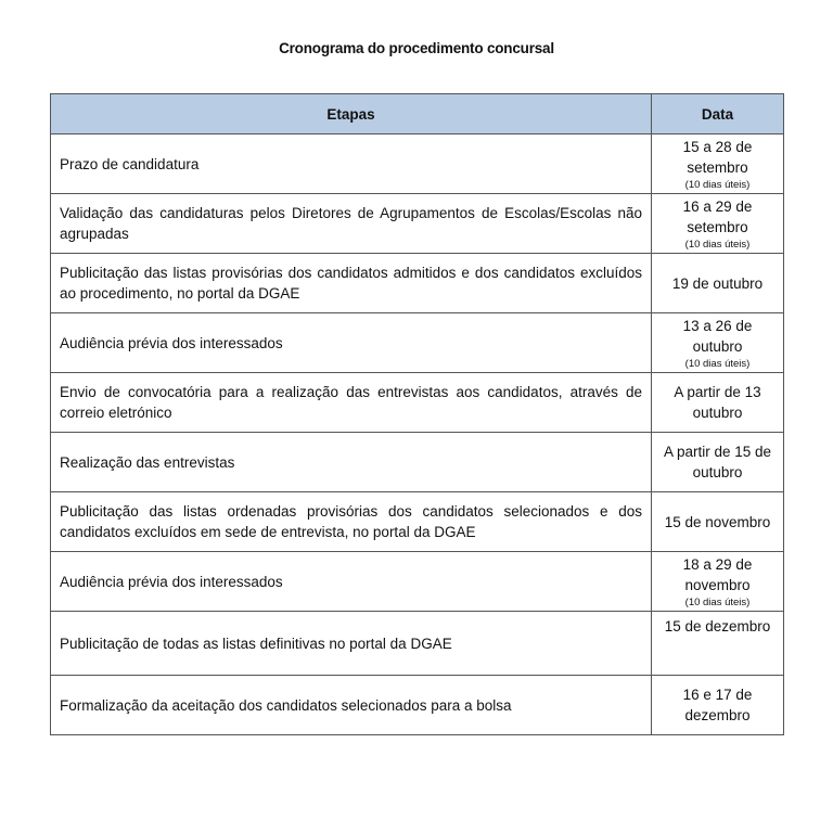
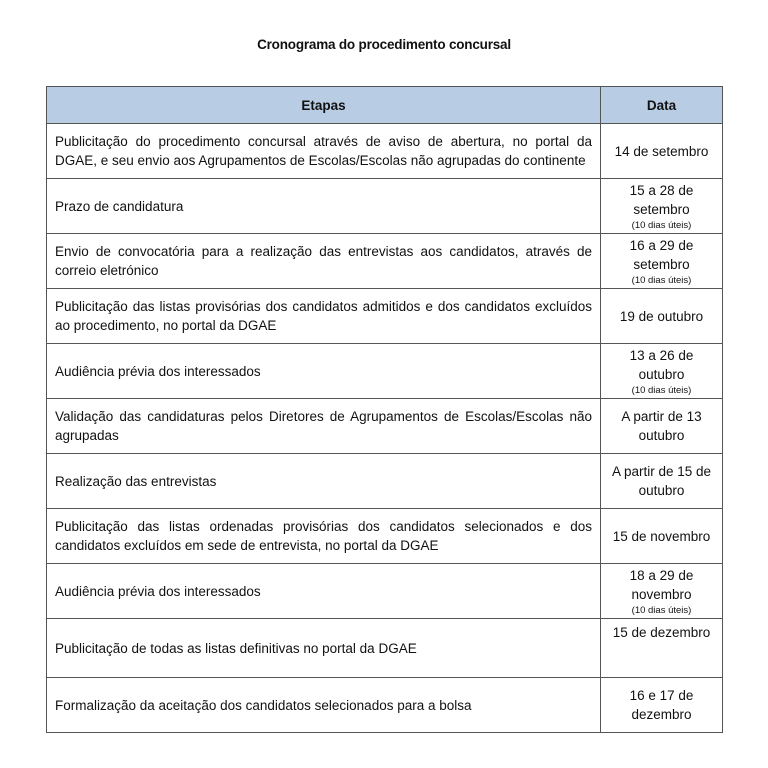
  Cronograma do procedimento concursal
  Etapas	Data
+ Publicitação do procedimento concursal através de aviso de abertura, no portal da DGAE, e seu envio aos Agrupamentos de Escolas/Escolas não agrupadas do continente	14 de setembro
  Prazo de candidatura	15 a 28 de setembro(10 dias úteis)
- Validação das candidaturas pelos Diretores de Agrupamentos de Escolas/Escolas não agrupadas	16 a 29 de setembro(10 dias úteis)
+ Envio de convocatória para a realização das entrevistas aos candidatos, através de correio eletrónico	16 a 29 de setembro(10 dias úteis)
  Publicitação das listas provisórias dos candidatos admitidos e dos candidatos excluídos ao procedimento, no portal da DGAE	19 de outubro
  Audiência prévia dos interessados	13 a 26 de outubro(10 dias úteis)
- Envio de convocatória para a realização das entrevistas aos candidatos, através de correio eletrónico	A partir de 13 outubro
+ Validação das candidaturas pelos Diretores de Agrupamentos de Escolas/Escolas não agrupadas	A partir de 13 outubro
  Realização das entrevistas	A partir de 15 de outubro
  Publicitação das listas ordenadas provisórias dos candidatos selecionados e dos candidatos excluídos em sede de entrevista, no portal da DGAE	15 de novembro
  Audiência prévia dos interessados	18 a 29 de novembro(10 dias úteis)
  Publicitação de todas as listas definitivas no portal da DGAE	15 de dezembro
  Formalização da aceitação dos candidatos selecionados para a bolsa	16 e 17 de dezembro
